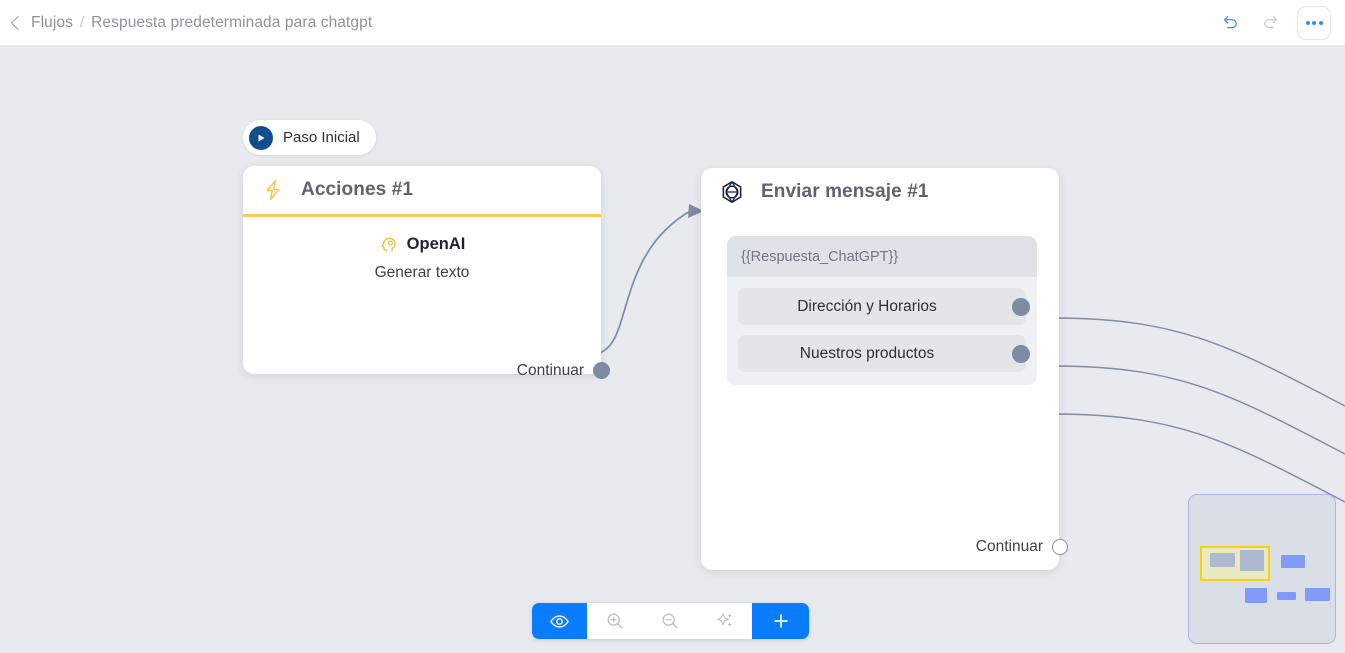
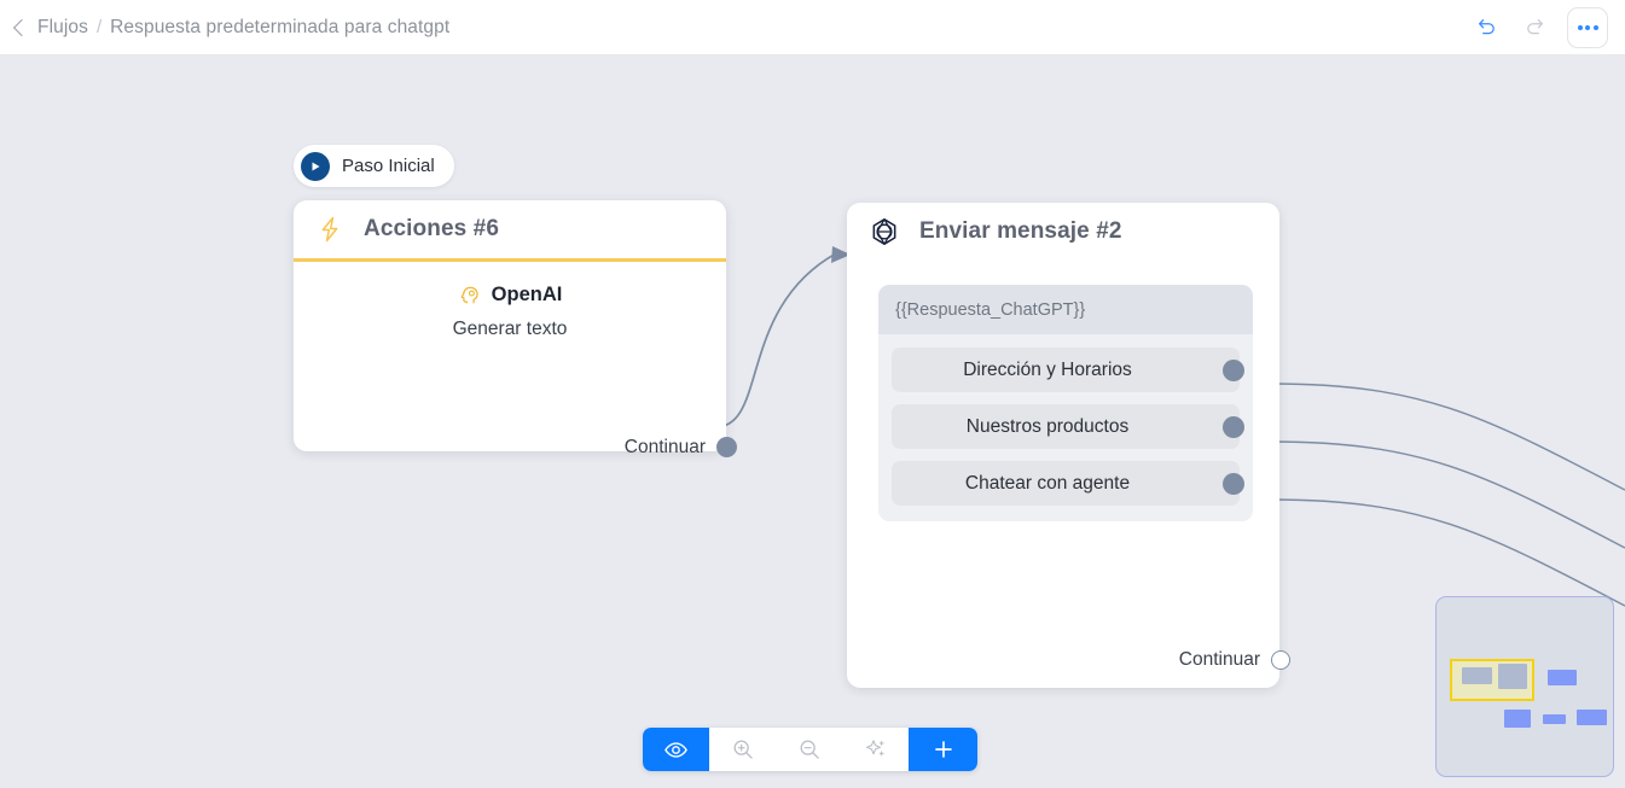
  Flujos
  /
  Respuesta predeterminada para chatgpt
  Paso Inicial
- Acciones #1
+ Acciones #6
  OpenAI
  Generar texto
  Continuar
- Enviar mensaje #1
+ Enviar mensaje #2
  {{Respuesta_ChatGPT}}
  Dirección y Horarios
  Nuestros productos
+ Chatear con agente
  Continuar
